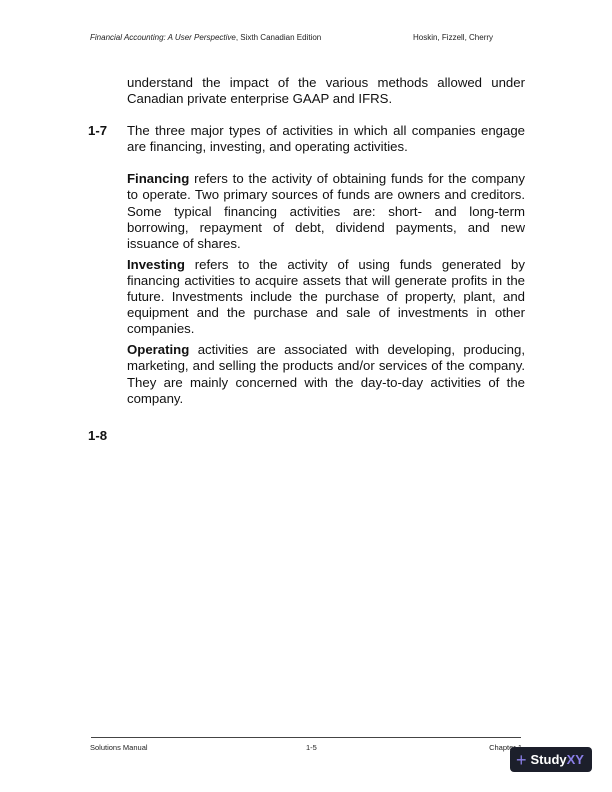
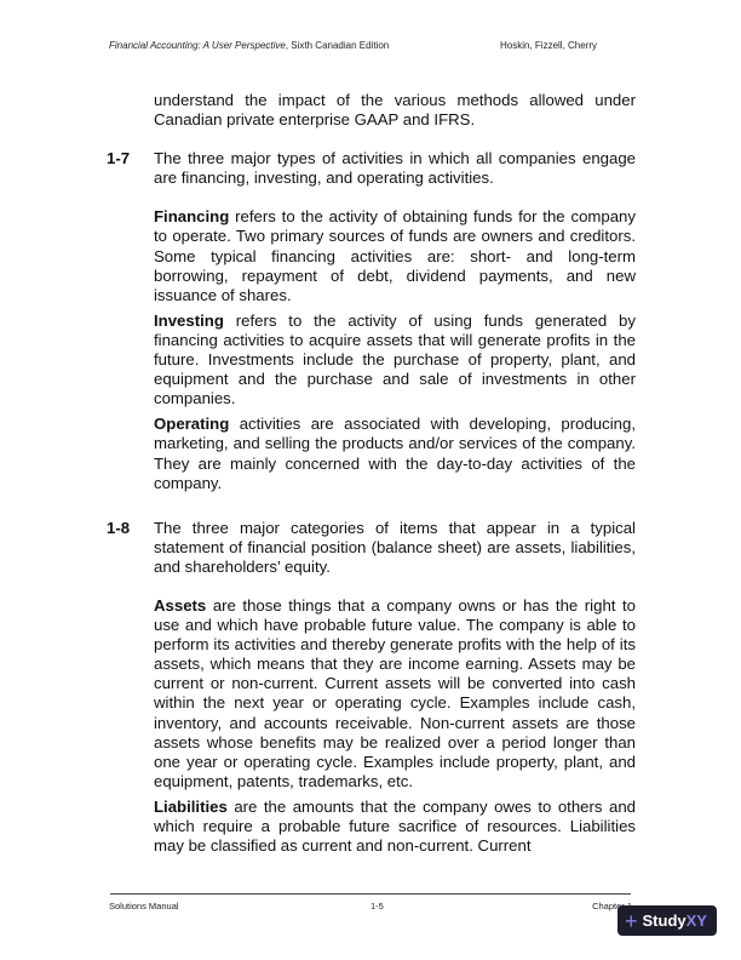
  Financial Accounting: A User Perspective, Sixth Canadian Edition
  Hoskin, Fizzell, Cherry
  understand the impact of the various methods allowed under Canadian private enterprise GAAP and IFRS.
  1-7
  The three major types of activities in which all companies engage are financing, investing, and operating activities.
  Financing refers to the activity of obtaining funds for the company to operate. Two primary sources of funds are owners and creditors. Some typical financing activities are: short- and long-term borrowing, repayment of debt, dividend payments, and new issuance of shares.
  Investing refers to the activity of using funds generated by financing activities to acquire assets that will generate profits in the future. Investments include the purchase of property, plant, and equipment and the purchase and sale of investments in other companies.
  Operating activities are associated with developing, producing, marketing, and selling the products and/or services of the company. They are mainly concerned with the day-to-day activities of the company.
  1-8
+ The three major categories of items that appear in a typical statement of financial position (balance sheet) are assets, liabilities, and shareholders’ equity.
+ Assets are those things that a company owns or has the right to use and which have probable future value. The company is able to perform its activities and thereby generate profits with the help of its assets, which means that they are income earning. Assets may be current or non-current. Current assets will be converted into cash within the next year or operating cycle. Examples include cash, inventory, and accounts receivable. Non-current assets are those assets whose benefits may be realized over a period longer than one year or operating cycle. Examples include property, plant, and equipment, patents, trademarks, etc.
+ Liabilities are the amounts that the company owes to others and which require a probable future sacrifice of resources. Liabilities may be classified as current and non-current. Current
  Solutions Manual
  1-5
  +
  Study
  XY
